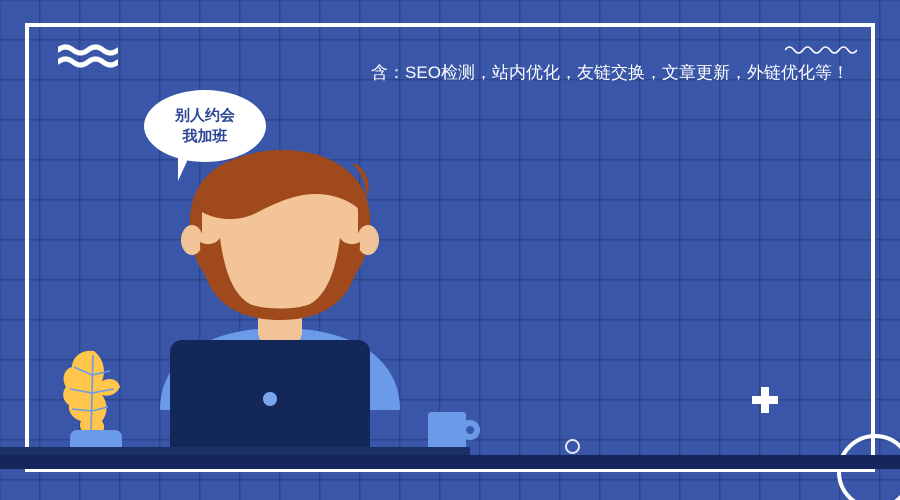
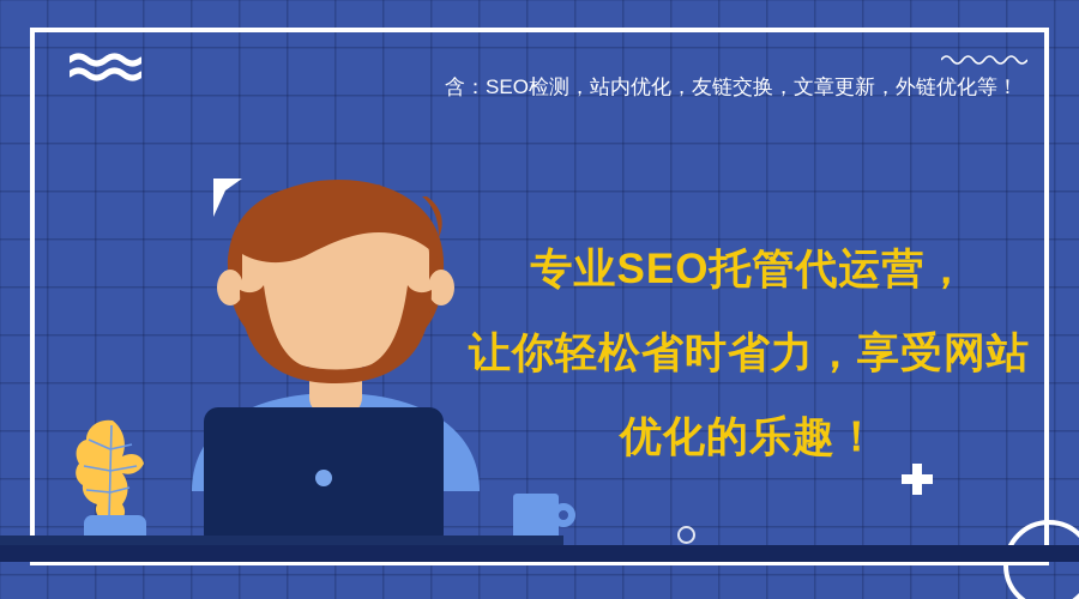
- 别人约会
- 我加班
  含：SEO检测，站内优化，友链交换，文章更新，外链优化等！
+ 专业SEO托管代运营，
+ 让你轻松省时省力，享受网站
+ 优化的乐趣！
